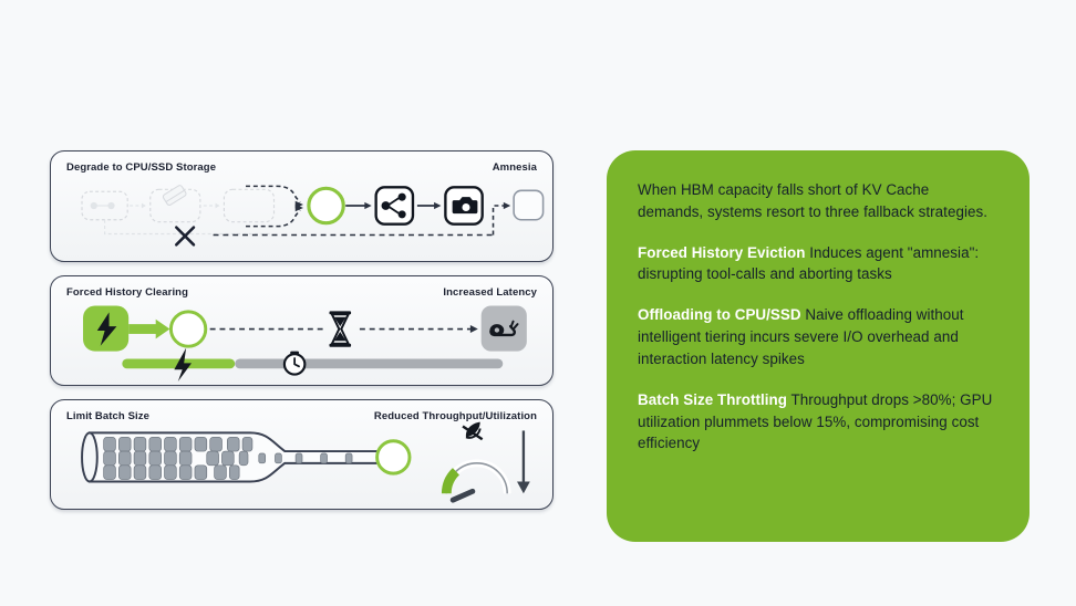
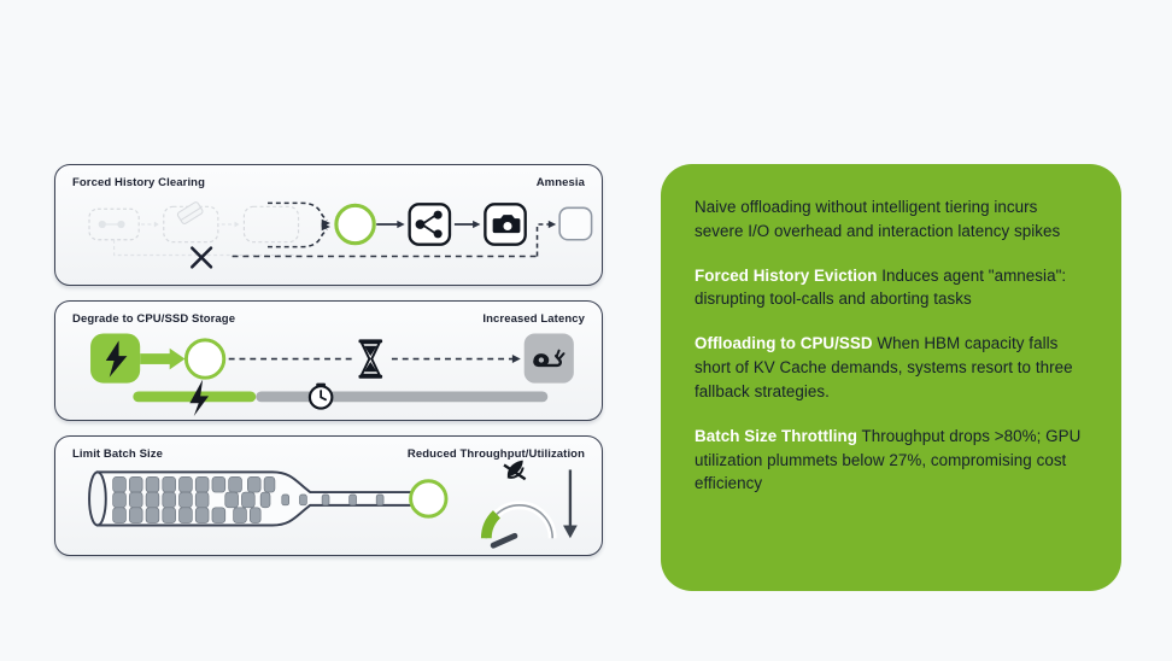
- Degrade to CPU/SSD Storage
+ Forced History Clearing
  Amnesia
- Forced History Clearing
+ Degrade to CPU/SSD Storage
  Increased Latency
  Limit Batch Size
  Reduced Throughput/Utilization
- When HBM capacity falls short of KV Cache demands, systems resort to three fallback strategies.
+ Naive offloading without intelligent tiering incurs severe I/O overhead and interaction latency spikes
  Forced History Eviction Induces agent "amnesia": disrupting tool-calls and aborting tasks
- Offloading to CPU/SSD Naive offloading without intelligent tiering incurs severe I/O overhead and interaction latency spikes
+ Offloading to CPU/SSD When HBM capacity falls short of KV Cache demands, systems resort to three fallback strategies.
- Batch Size Throttling Throughput drops >80%; GPU utilization plummets below 15%, compromising cost efficiency
+ Batch Size Throttling Throughput drops >80%; GPU utilization plummets below 27%, compromising cost efficiency
